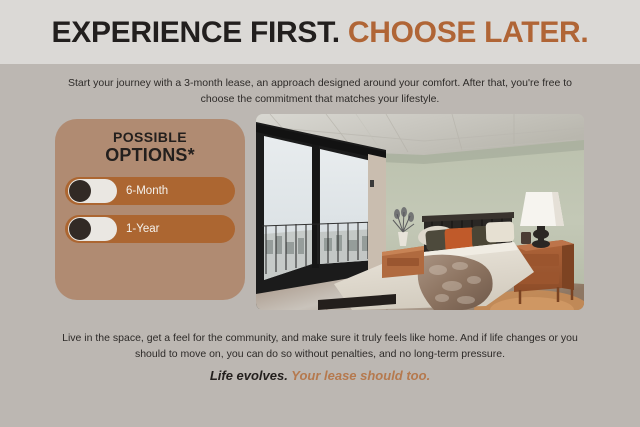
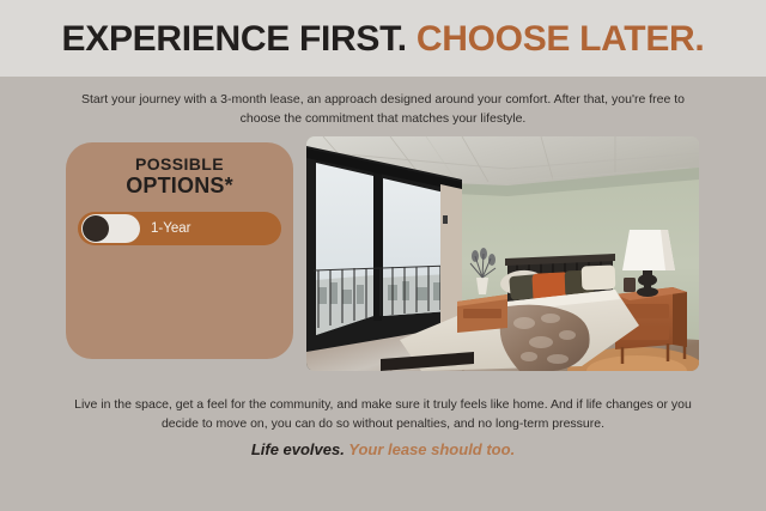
  EXPERIENCE FIRST. CHOOSE LATER.
  Start your journey with a 3-month lease, an approach designed around your comfort. After that, you're free to choose the commitment that matches your lifestyle.
  POSSIBLE
  OPTIONS*
- 6-Month
  1-Year
- Live in the space, get a feel for the community, and make sure it truly feels like home. And if life changes or you should to move on, you can do so without penalties, and no long-term pressure.
+ Live in the space, get a feel for the community, and make sure it truly feels like home. And if life changes or you decide to move on, you can do so without penalties, and no long-term pressure.
  Life evolves. Your lease should too.
